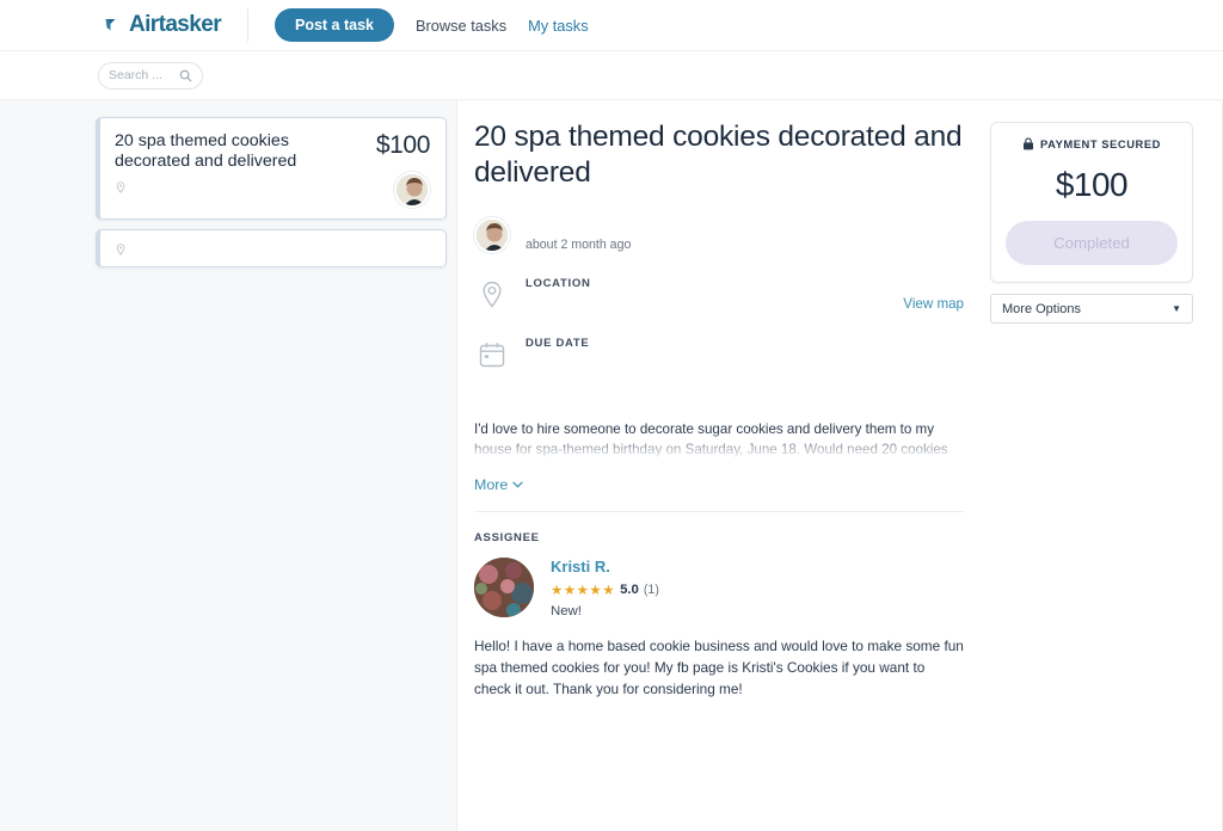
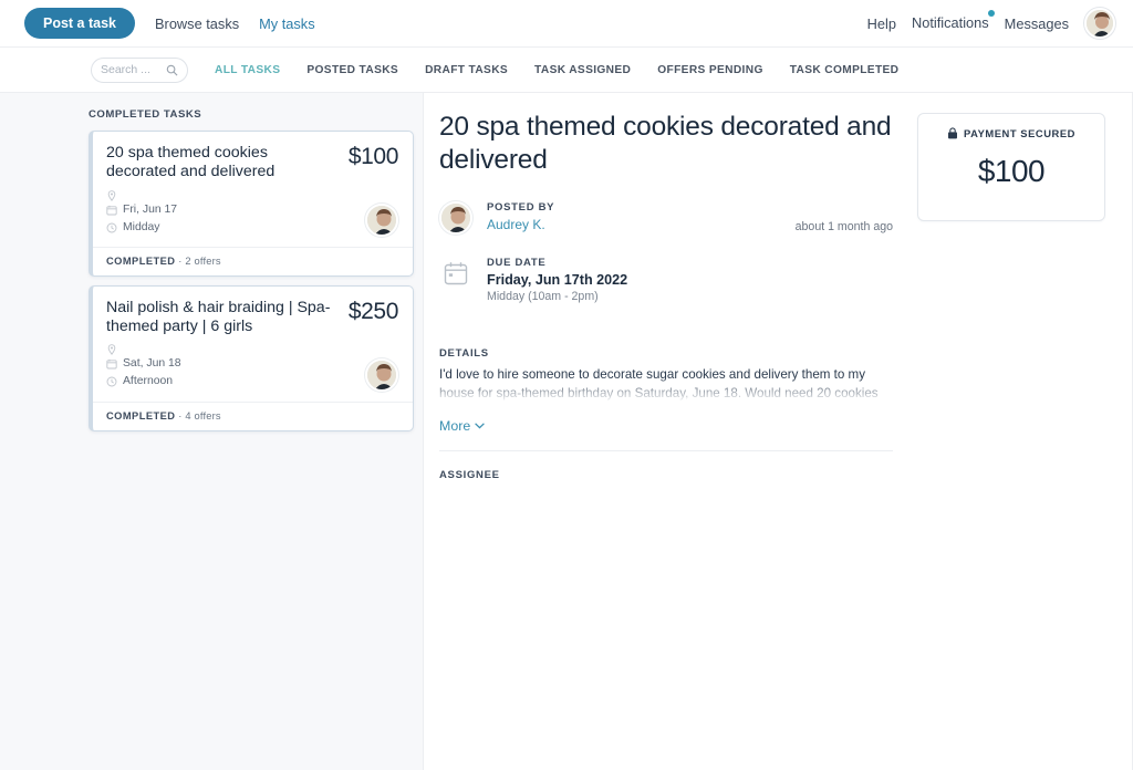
- Airtasker
  Post a task
  Browse tasks
  My tasks
+ Help
+ Notifications
+ Messages
  Search ...
+ ALL TASKS
+ POSTED TASKS
+ DRAFT TASKS
+ TASK ASSIGNED
+ OFFERS PENDING
+ TASK COMPLETED
+ COMPLETED TASKS
  20 spa themed cookies decorated and delivered
+ Fri, Jun 17
+ Midday
  $100
+ COMPLETED · 2 offers
+ Nail polish & hair braiding | Spa-themed party | 6 girls
+ Sat, Jun 18
+ Afternoon
+ $250
+ COMPLETED · 4 offers
  20 spa themed cookies decorated and delivered
+ POSTED BY
+ Audrey K.
- about 2 month ago
+ about 1 month ago
- LOCATION
- View map
  DUE DATE
+ Friday, Jun 17th 2022
+ Midday (10am - 2pm)
+ DETAILS
  More
  ASSIGNEE
- Kristi R.
- ★★★★★
- 5.0
- (1)
- New!
- Hello! I have a home based cookie business and would love to make some fun spa themed cookies for you! My fb page is Kristi's Cookies if you want to check it out. Thank you for considering me!
  PAYMENT SECURED
  $100
- Completed
- More Options
- ▼
